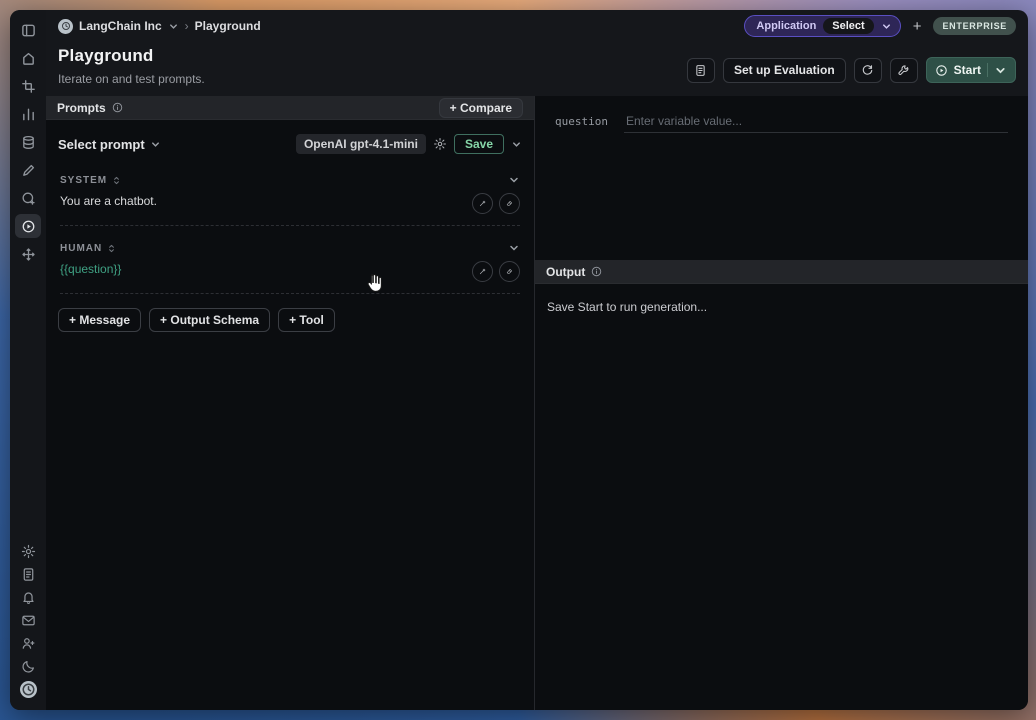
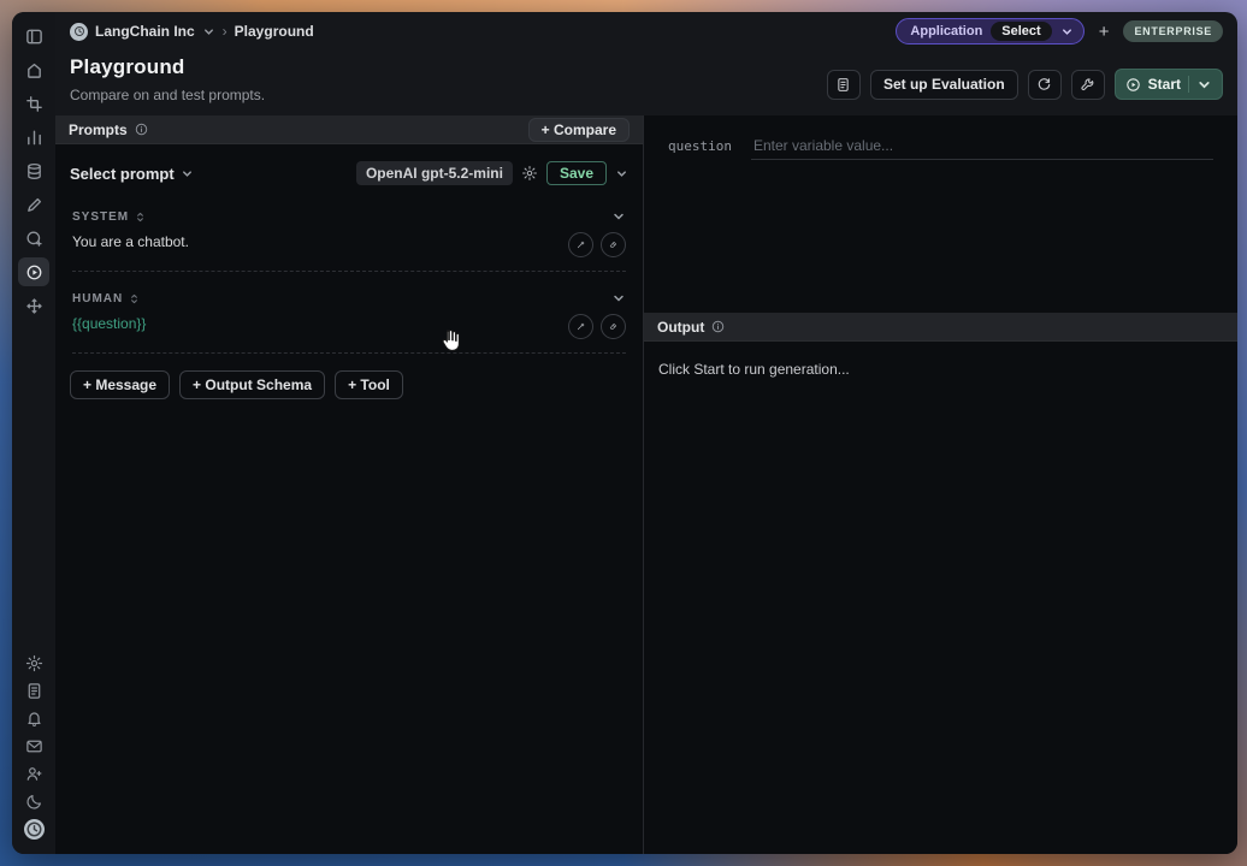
  LangChain Inc
  ›
  Playground
  Application
  Select
  +
  ENTERPRISE
  Playground
- Iterate on and test prompts.
+ Compare on and test prompts.
  Set up Evaluation
  Start
  Prompts
  + Compare
  Select prompt
- OpenAI gpt-4.1-mini
+ OpenAI gpt-5.2-mini
  Save
  SYSTEM
  You are a chatbot.
  HUMAN
  {{question}}
  + Message
  + Output Schema
  + Tool
  question
  Enter variable value...
  Output
- Save Start to run generation...
+ Click Start to run generation...
